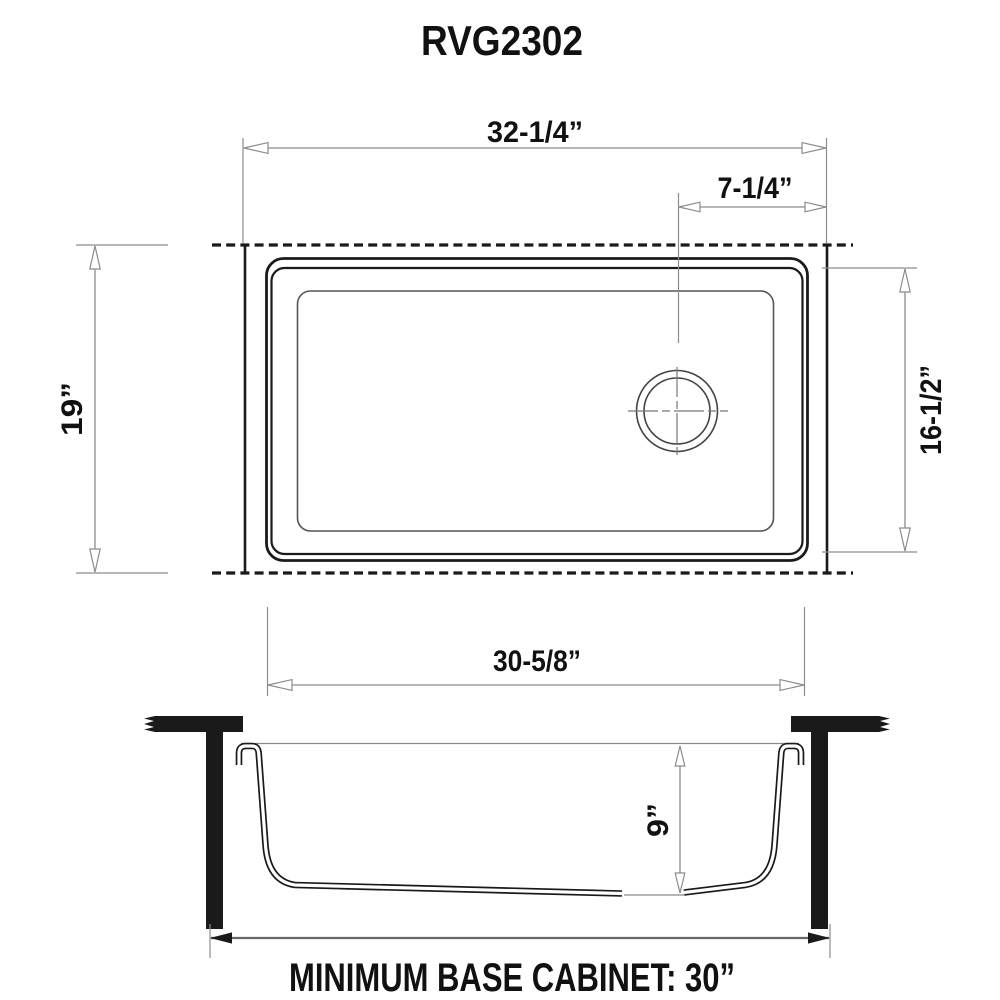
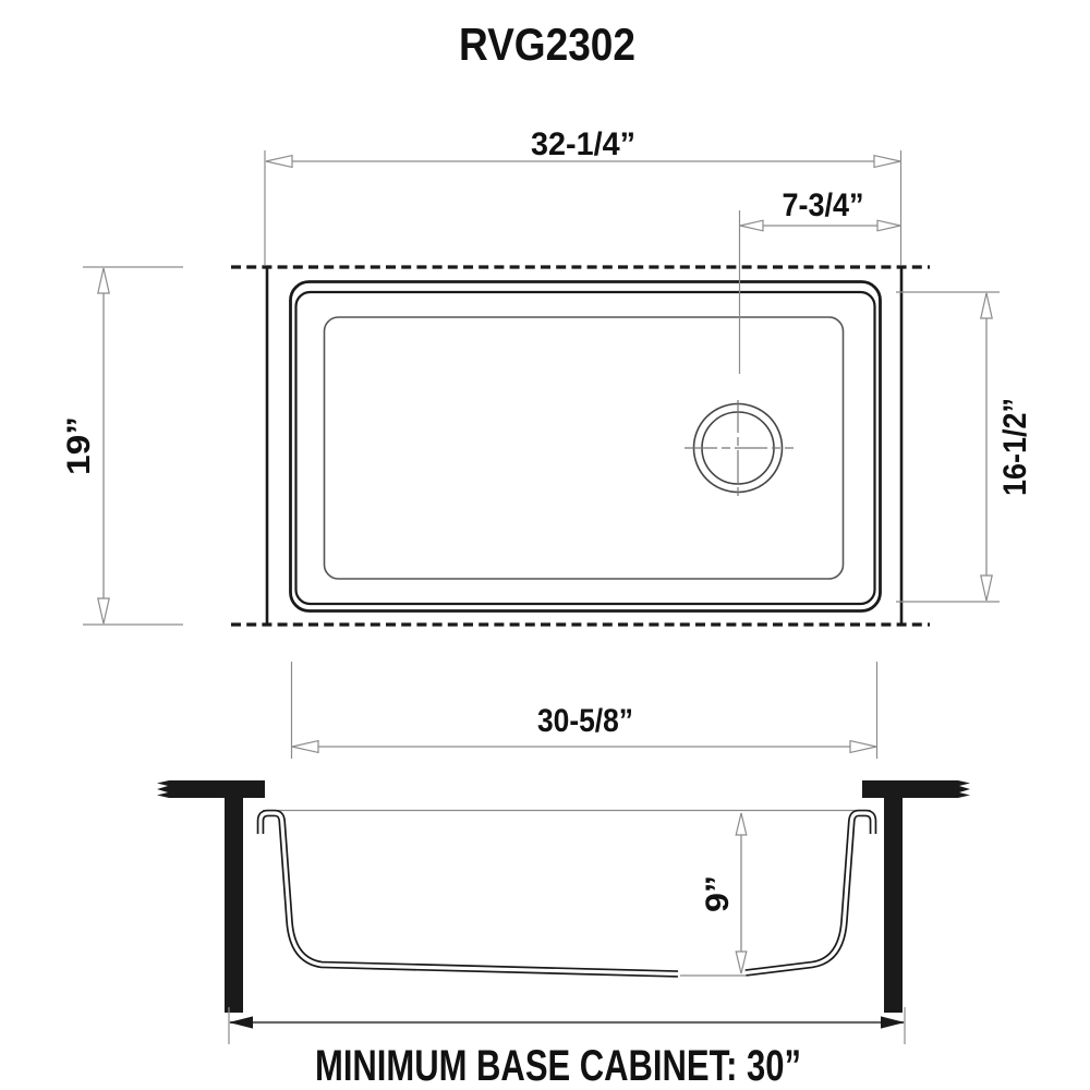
  RVG2302
  32-1/4”
- 7-1/4”
+ 7-3/4”
  30-5/8”
  MINIMUM BASE CABINET: 30”
